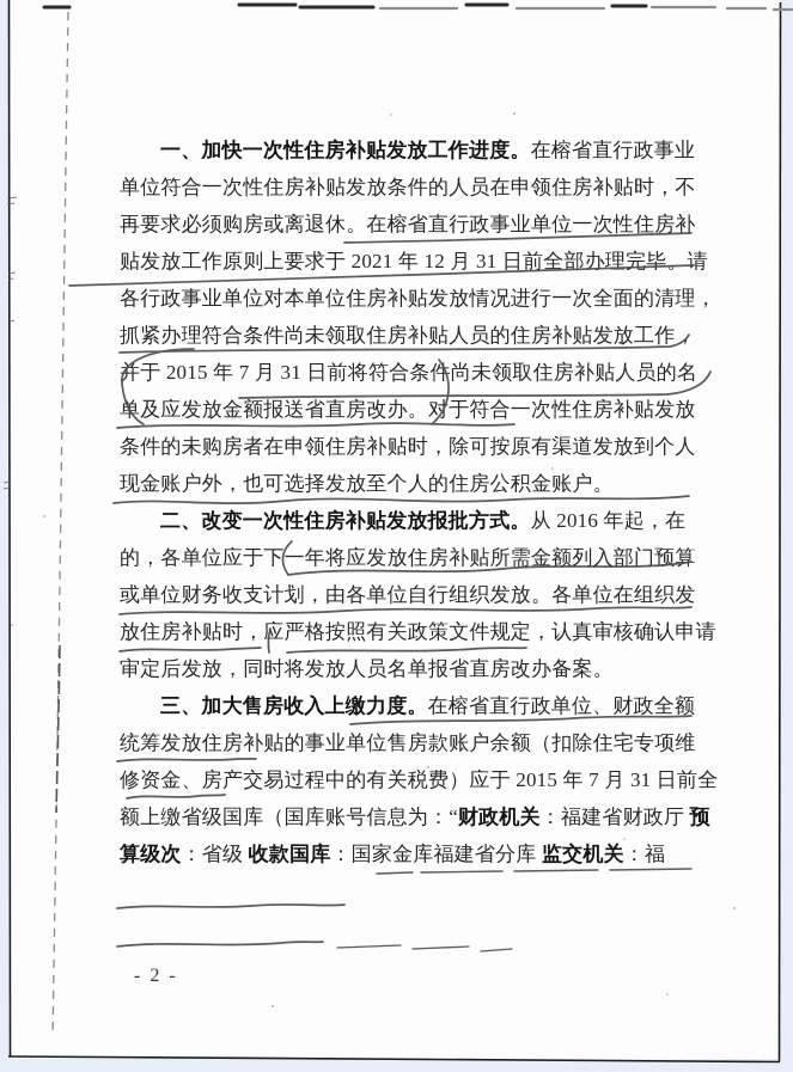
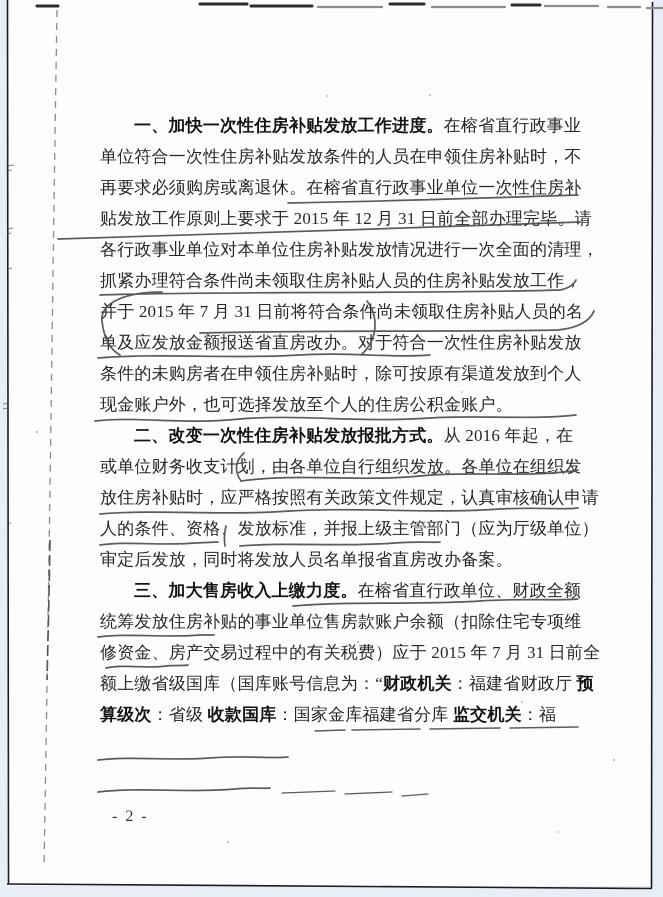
  一、加快一次性住房补贴发放工作进度。在榕省直行政事业
  单位符合一次性住房补贴发放条件的人员在申领住房补贴时，不
  再要求必须购房或离退休。在榕省直行政事业单位一次性住房补
- 贴发放工作原则上要求于 2021 年 12 月 31 日前全部办理完毕。请
+ 贴发放工作原则上要求于 2015 年 12 月 31 日前全部办理完毕。请
  各行政事业单位对本单位住房补贴发放情况进行一次全面的清理，
  抓紧办理符合条件尚未领取住房补贴人员的住房补贴发放工作，
  并于 2015 年 7 月 31 日前将符合条件尚未领取住房补贴人员的名
  及应发放金额报送省直房改办。对于符合一次性住房补贴发放
  条件的未购房者在申领住房补贴时，除可按原有渠道发放到个人
  现金账户外，也可选择发放至个人的住房公积金账户。
  二、改变一次性住房补贴发放报批方式。从 2016 年起，在
- 的，各单位应于下一年将应发放住房补贴所需金额列入部门预算
  或单位财务收支计划，由各单位自行组织发放。各单位在组织发
  放住房补贴时，应严格按照有关政策文件规定，认真审核确认申请
+ 人的条件、资格、发放标准，并报上级主管部门（应为厅级单位）
  审定后发放，同时将发放人员名单报省直房改办备案。
  三、加大售房收入上缴力度。在榕省直行政单位、财政全额
  统筹发放住房补贴的事业单位售房款账户余额（扣除住宅专项维
  修资金、房产交易过程中的有关税费）应于 2015 年 7 月 31 日前全
  额上缴省级国库（国库账号信息为：“财政机关：福建省财政厅 预
  算级次：省级 收款国库：国家金库福建省分库 监交机关：福
  - 2 -
